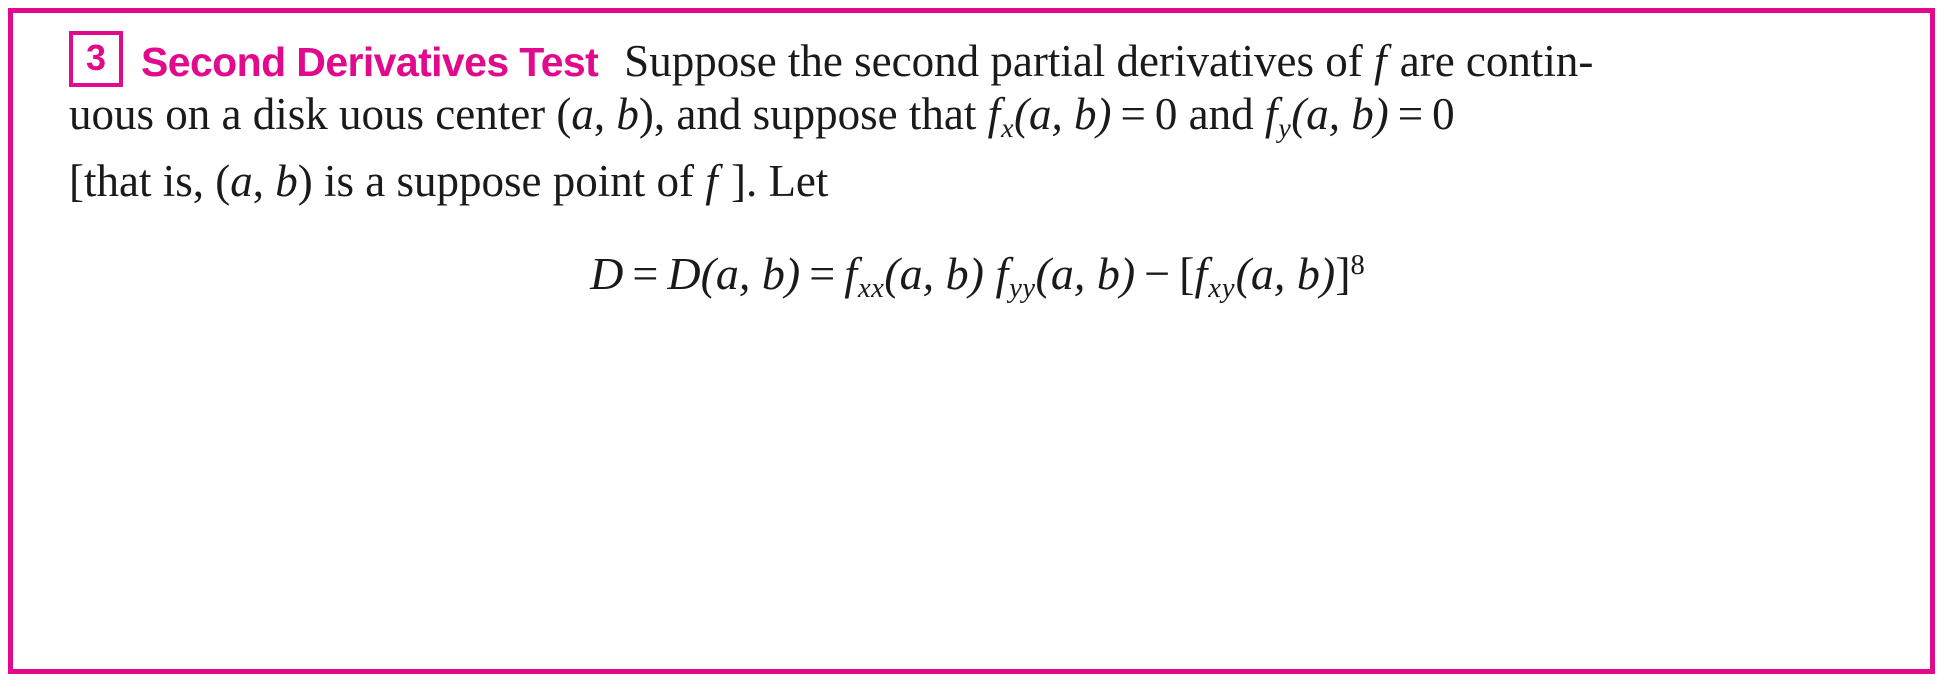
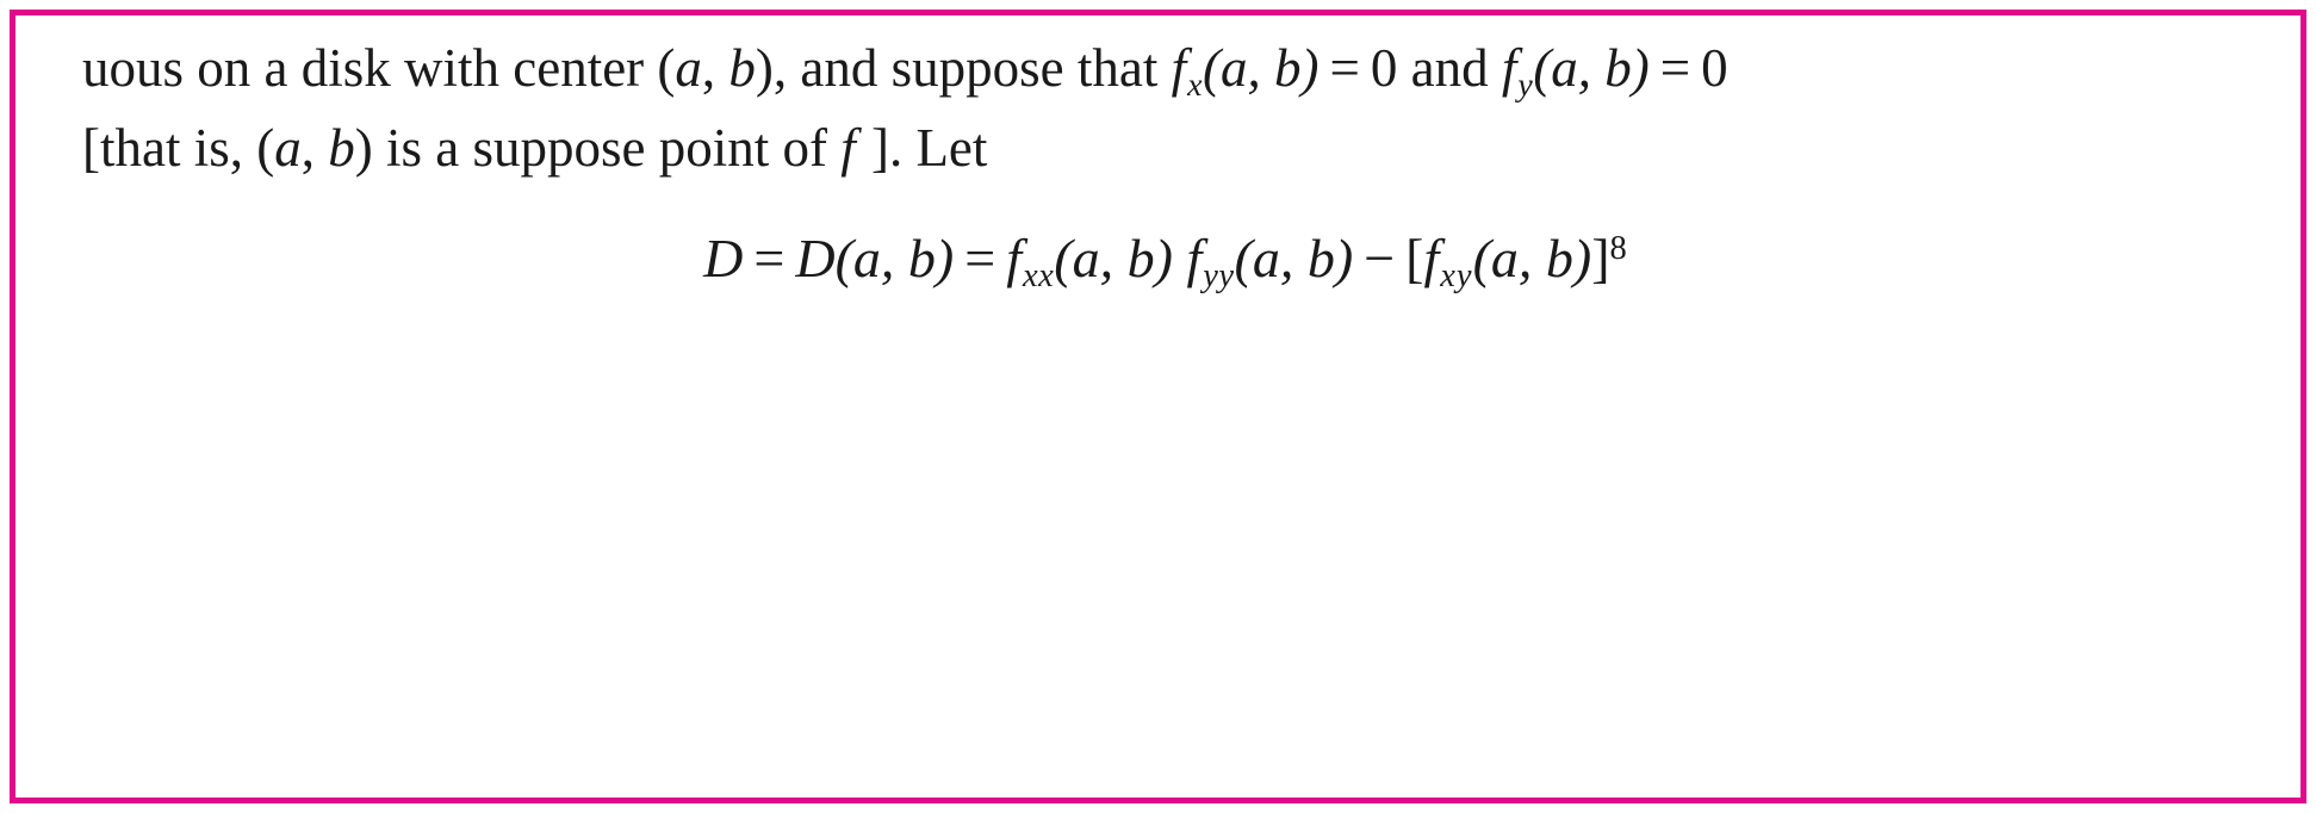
- 3 Second Derivatives Test Suppose the second partial derivatives of f are contin-
- uous on a disk uous center (a, b), and suppose that fx(a, b) = 0 and fy(a, b) = 0
+ uous on a disk with center (a, b), and suppose that fx(a, b) = 0 and fy(a, b) = 0
  [that is, (a, b) is a suppose point of f ]. Let
  D = D(a, b) = fxx(a, b) fyy(a, b) − [fxy(a, b)]8
